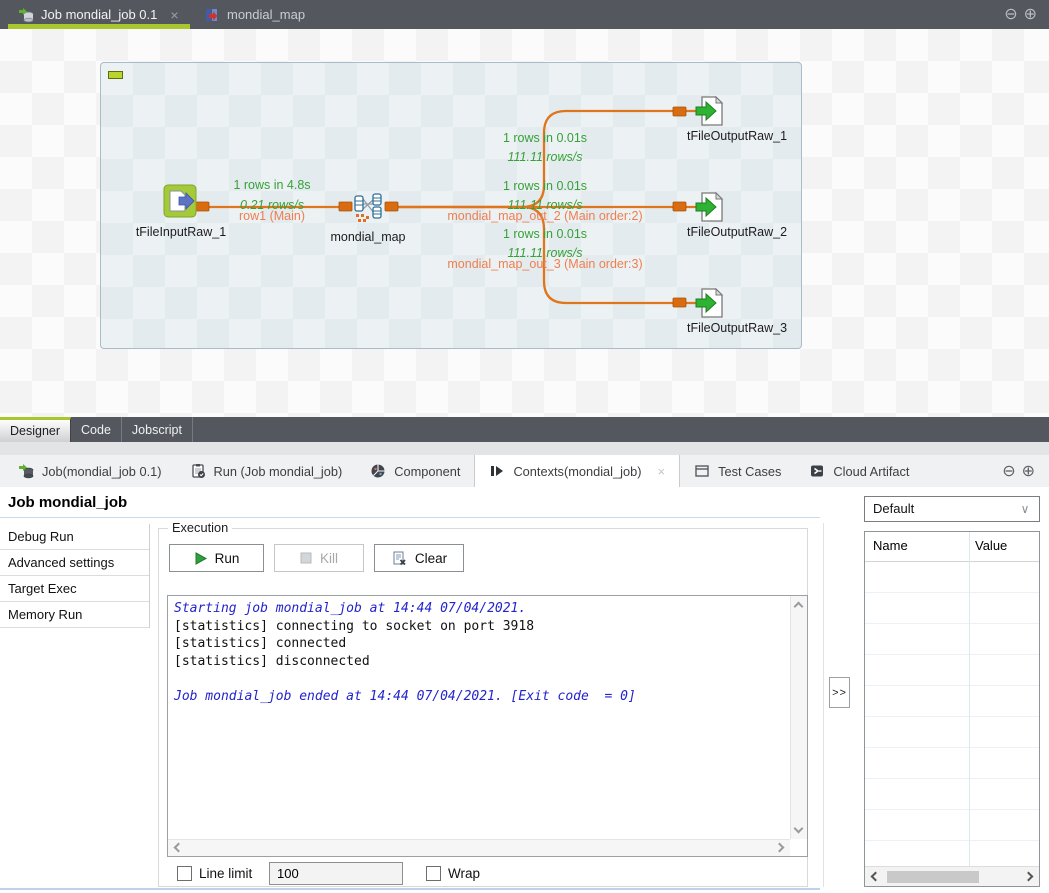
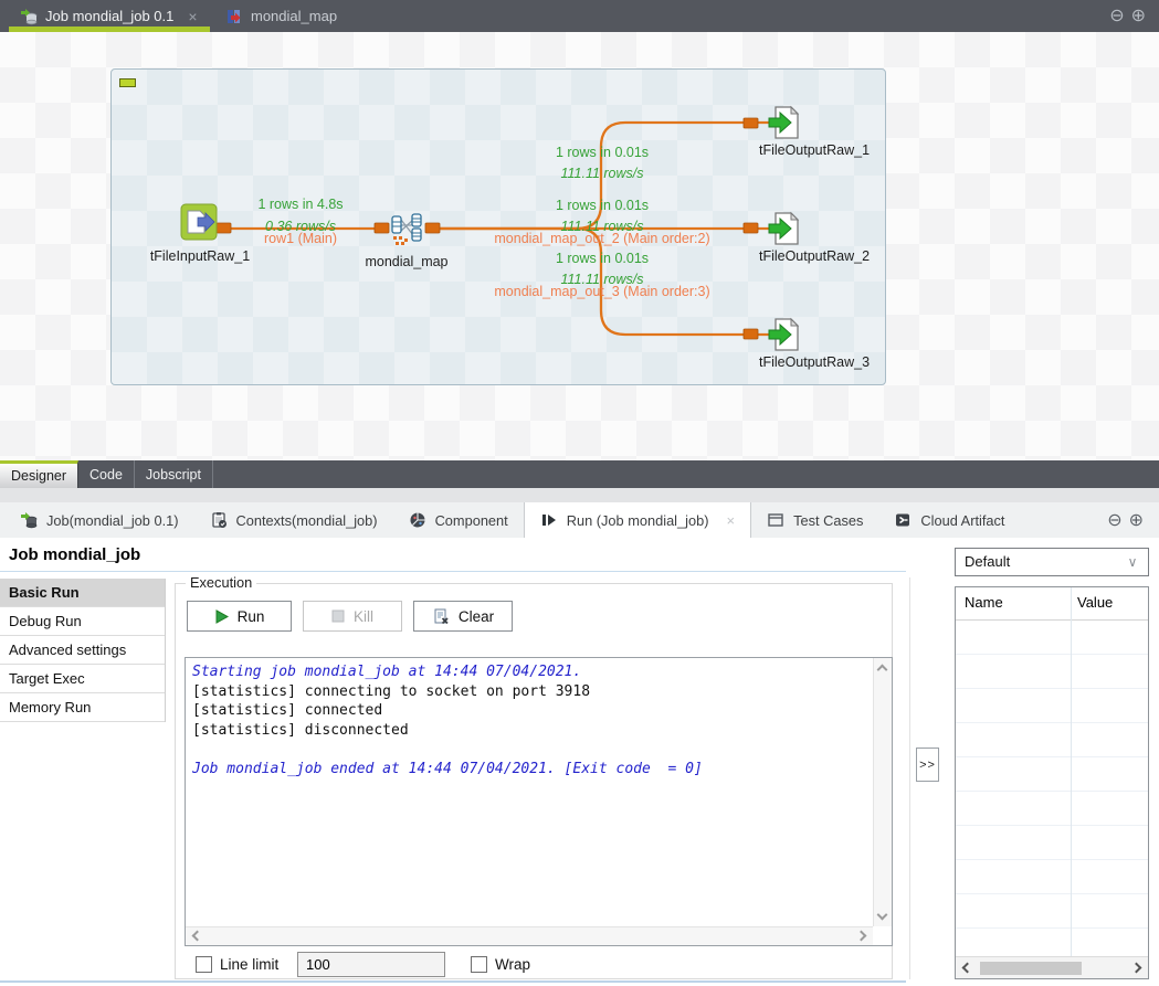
  Job mondial_job 0.1
  ×
  mondial_map
  ⊖
  ⊕
  tFileInputRaw_1
  mondial_map
  tFileOutputRaw_1
  tFileOutputRaw_2
  tFileOutputRaw_3
  1 rows in 4.8s
- 0.21 rows/s
+ 0.36 rows/s
  row1 (Main)
  1 rows in 0.01s
  111.11 rows/s
  1 rows in 0.01s
  111.11 rows/s
  mondial_map_out_2 (Main order:2)
  1 rows in 0.01s
  111.11 rows/s
  mondial_map_out_3 (Main order:3)
  Designer
  Code
  Jobscript
  Job(mondial_job 0.1)
- Run (Job mondial_job)
+ Contexts(mondial_job)
  Component
- Contexts(mondial_job)
+ Run (Job mondial_job)
  ×
  Test Cases
  Cloud Artifact
  ⊖
  ⊕
  Job mondial_job
+ Basic Run
  Debug Run
  Advanced settings
  Target Exec
  Memory Run
  Execution
  Run
  Kill
  Clear
  Starting job mondial_job at 14:44 07/04/2021.
  [statistics] connecting to socket on port 3918
  [statistics] connected
  [statistics] disconnected
  Job mondial_job ended at 14:44 07/04/2021. [Exit code = 0]
  Line limit
  100
  Wrap
  >>
  Default
  ∨
  Name
  Value
